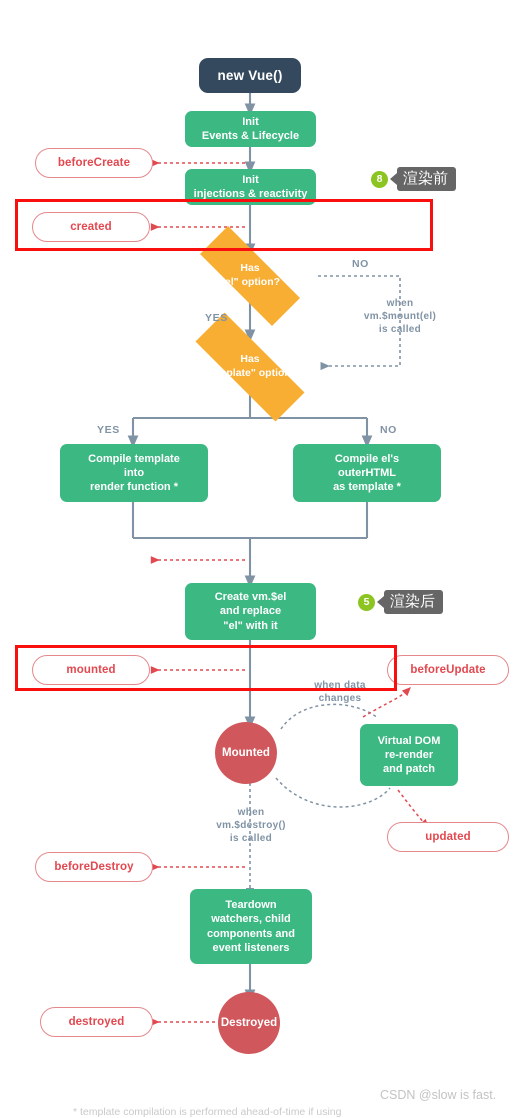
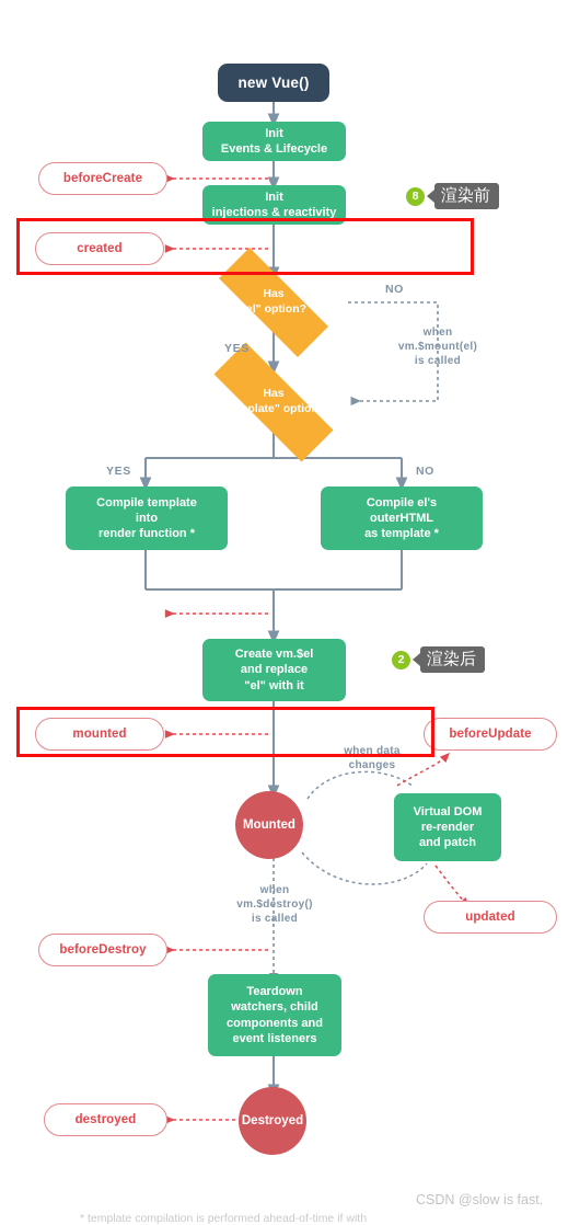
  new Vue()
  Init
  Events & Lifecycle
  Init
  injections & reactivity
  Has
  "el" option?
  Has
  "template" option?
  Compile template
  into
  render function *
  Compile el's
  outerHTML
  as template *
  Create vm.$el
  and replace
  "el" with it
  Mounted
  Virtual DOM
  re-render
  and patch
  Teardown
  watchers, child
  components and
  event listeners
  Destroyed
  beforeCreate
  created
  mounted
  beforeUpdate
  updated
  beforeDestroy
  destroyed
  NO
  YES
  when
  vm.$mount(el)
  is called
  YES
  NO
  when data
  changes
  when
  vm.$destroy()
  is called
  8
  渲染前
- 5
+ 2
  渲染后
  CSDN @slow is fast.
- * template compilation is performed ahead-of-time if using
+ * template compilation is performed ahead-of-time if with
